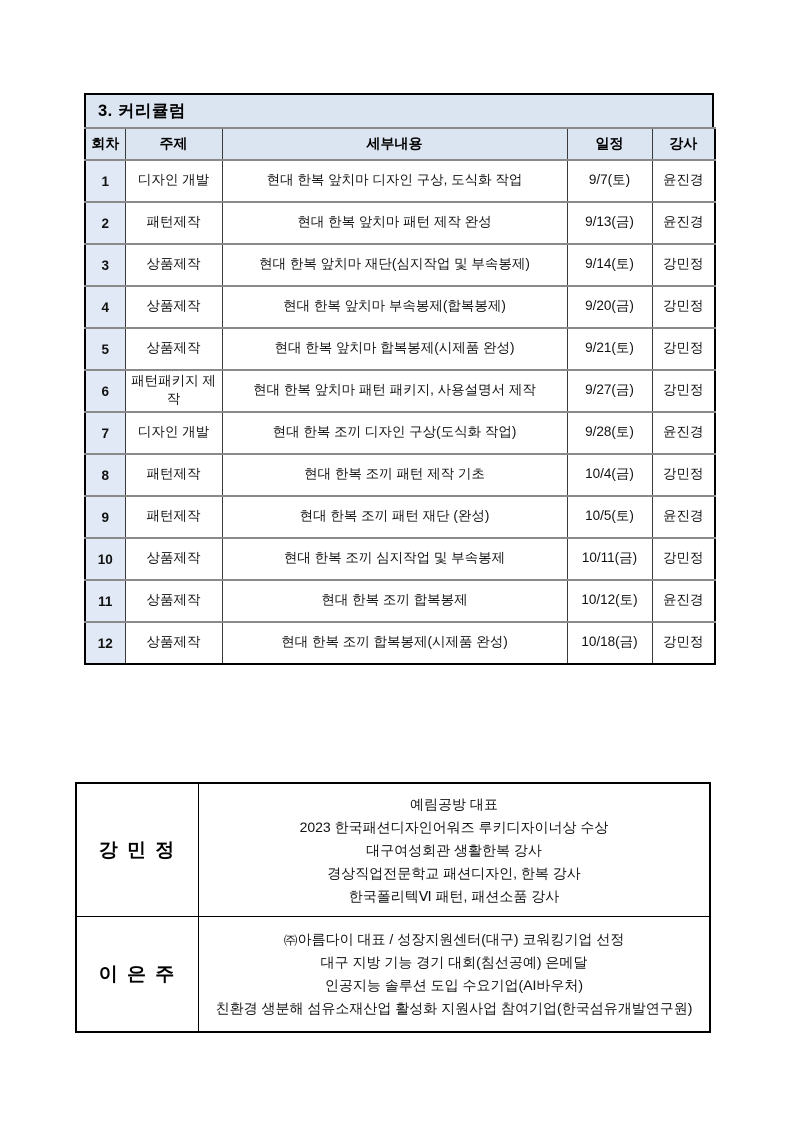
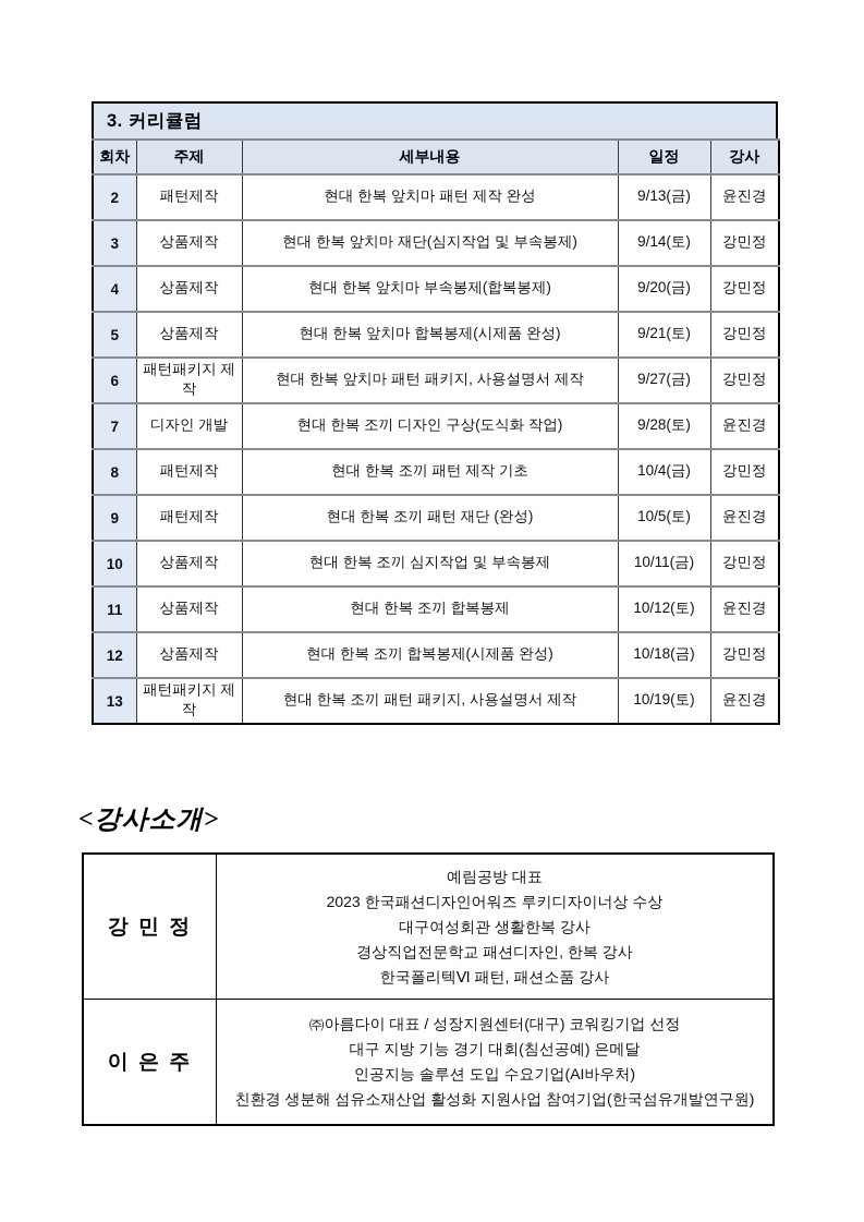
  3. 커리큘럼
  회차	주제	세부내용	일정	강사
- 1	디자인 개발	현대 한복 앞치마 디자인 구상, 도식화 작업	9/7(토)	윤진경
  2	패턴제작	현대 한복 앞치마 패턴 제작 완성	9/13(금)	윤진경
  3	상품제작	현대 한복 앞치마 재단(심지작업 및 부속봉제)	9/14(토)	강민정
  4	상품제작	현대 한복 앞치마 부속봉제(합복봉제)	9/20(금)	강민정
  5	상품제작	현대 한복 앞치마 합복봉제(시제품 완성)	9/21(토)	강민정
  6	패턴패키지 제작	현대 한복 앞치마 패턴 패키지, 사용설명서 제작	9/27(금)	강민정
  7	디자인 개발	현대 한복 조끼 디자인 구상(도식화 작업)	9/28(토)	윤진경
  8	패턴제작	현대 한복 조끼 패턴 제작 기초	10/4(금)	강민정
  9	패턴제작	현대 한복 조끼 패턴 재단 (완성)	10/5(토)	윤진경
  10	상품제작	현대 한복 조끼 심지작업 및 부속봉제	10/11(금)	강민정
  11	상품제작	현대 한복 조끼 합복봉제	10/12(토)	윤진경
  12	상품제작	현대 한복 조끼 합복봉제(시제품 완성)	10/18(금)	강민정
+ 13	패턴패키지 제작	현대 한복 조끼 패턴 패키지, 사용설명서 제작	10/19(토)	윤진경
+ <강사소개>
  강 민 정	예림공방 대표 2023 한국패션디자인어워즈 루키디자이너상 수상 대구여성회관 생활한복 강사 경상직업전문학교 패션디자인, 한복 강사 한국폴리텍Ⅵ 패턴, 패션소품 강사
  이 은 주	㈜아름다이 대표 / 성장지원센터(대구) 코워킹기업 선정 대구 지방 기능 경기 대회(침선공예) 은메달 인공지능 솔루션 도입 수요기업(AI바우처) 친환경 생분해 섬유소재산업 활성화 지원사업 참여기업(한국섬유개발연구원)
